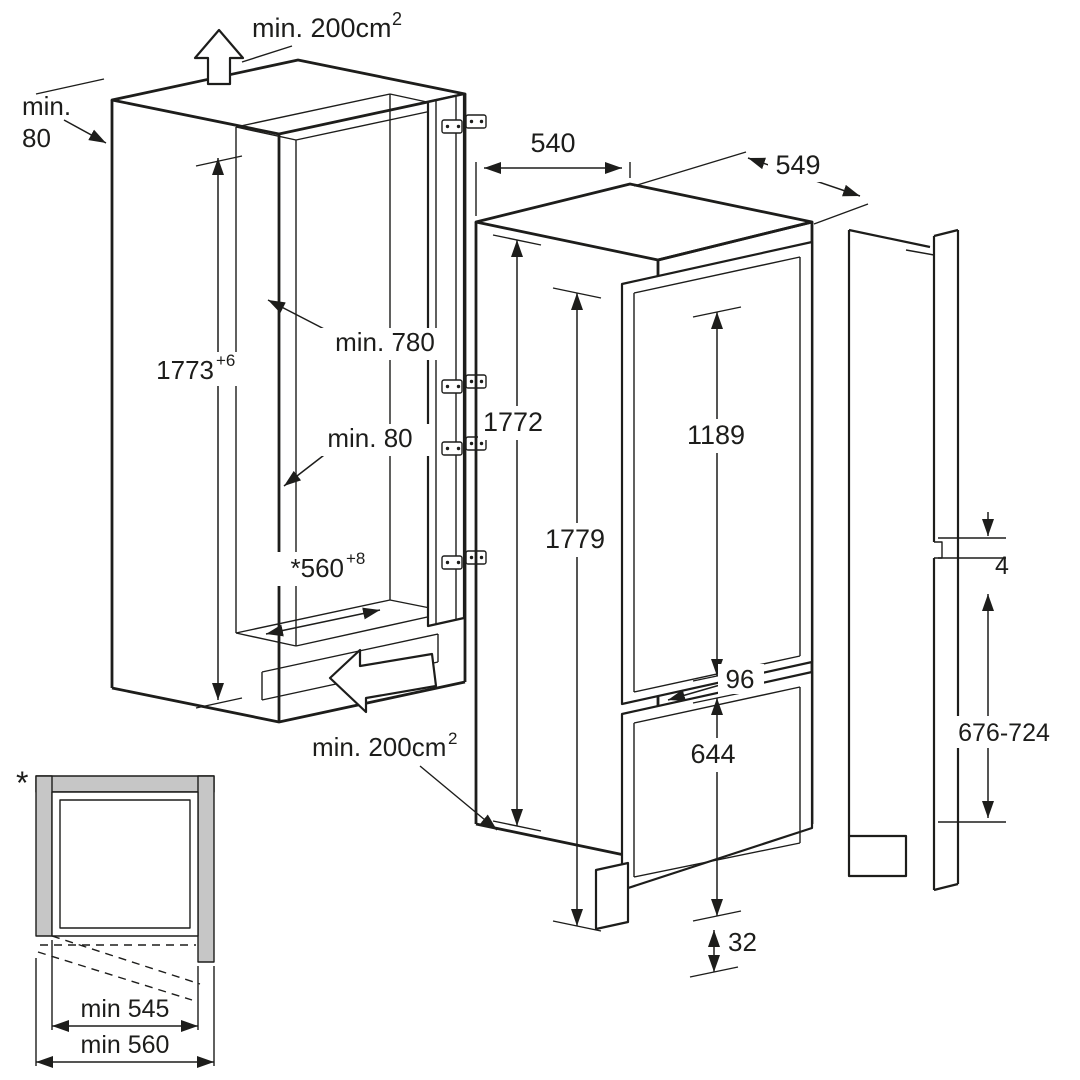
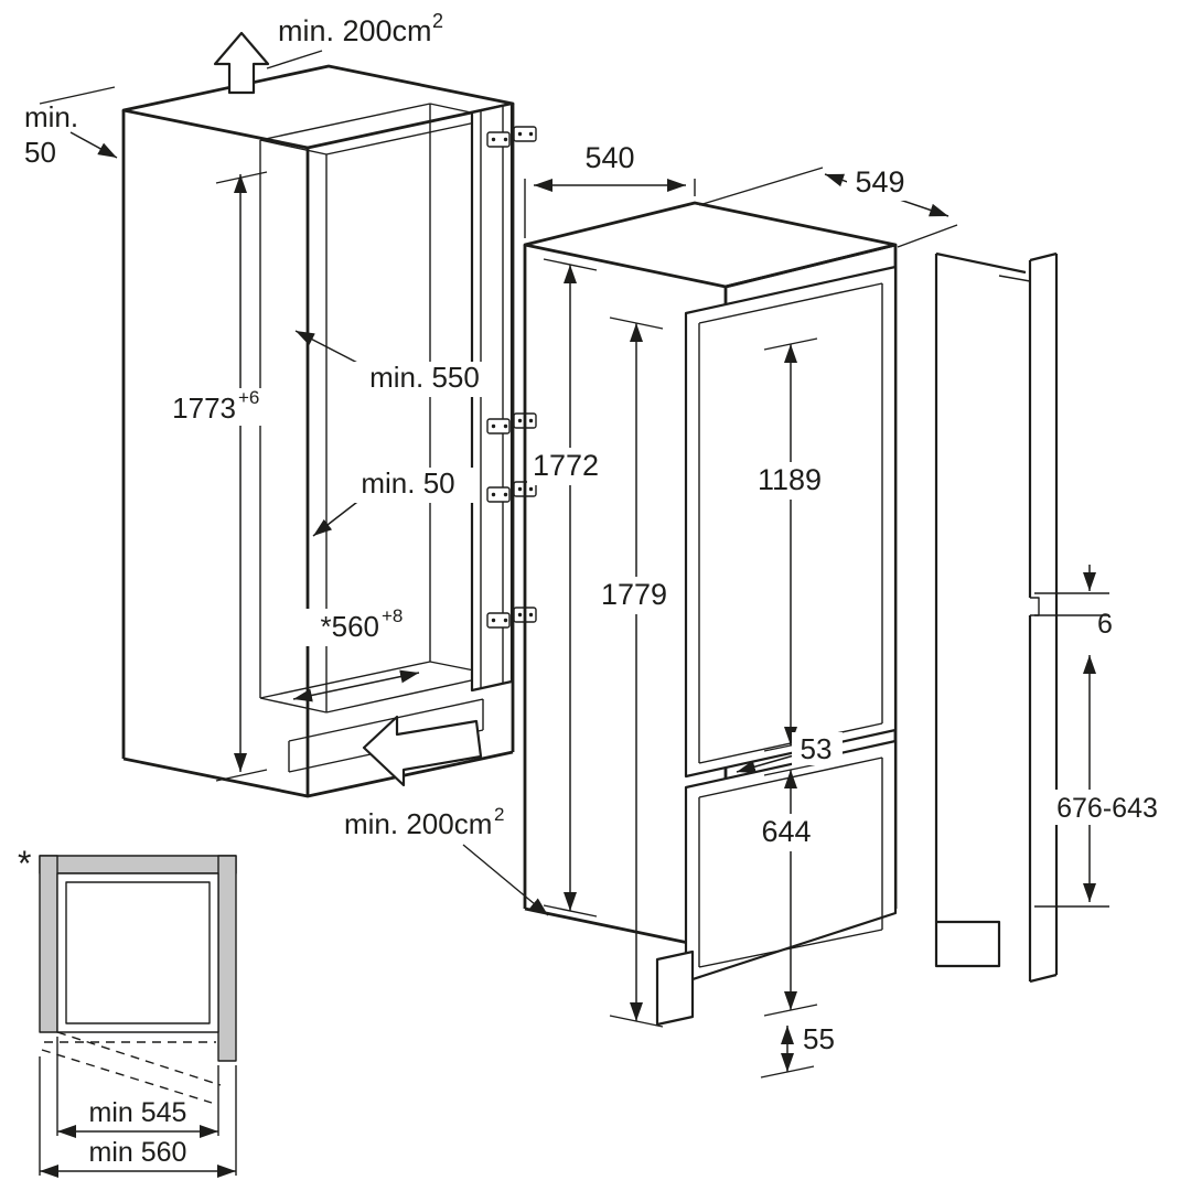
  min. 200cm
  2
  min.
- 80
+ 50
  1773
  +6
- min. 780
+ min. 550
- min. 80
+ min. 50
  *560
  +8
  min. 200cm
  2
  540
  549
  1772
  1779
  1189
- 96
+ 53
  644
- 32
+ 55
- 4
+ 6
- 676-724
+ 676-643
  *
  min 545
  min 560
